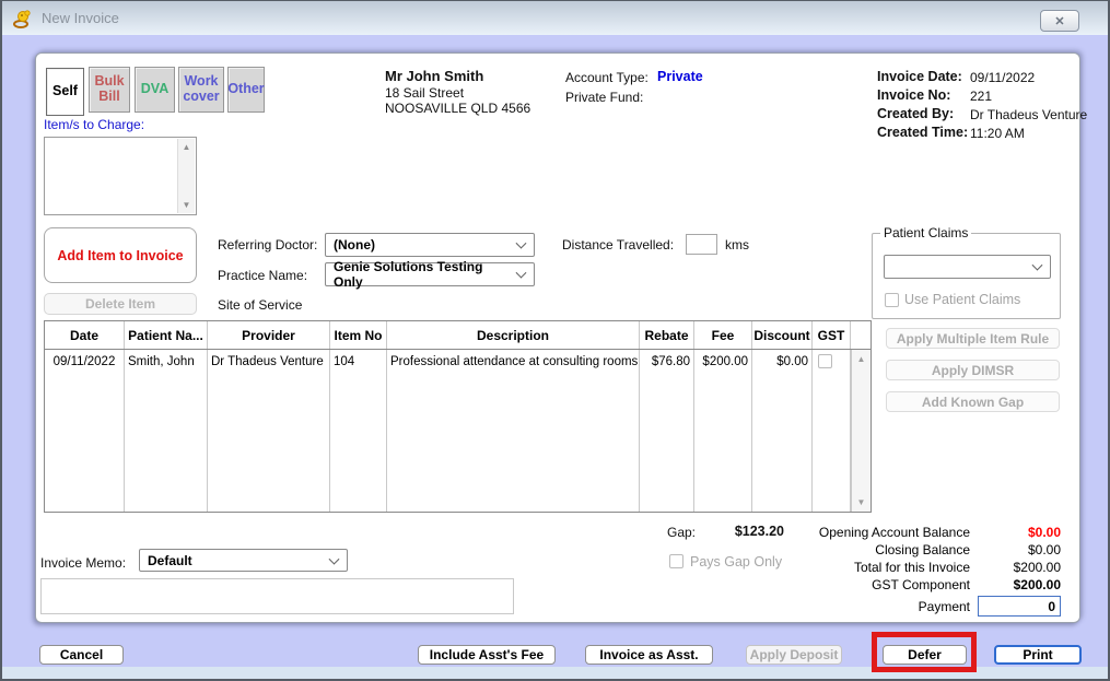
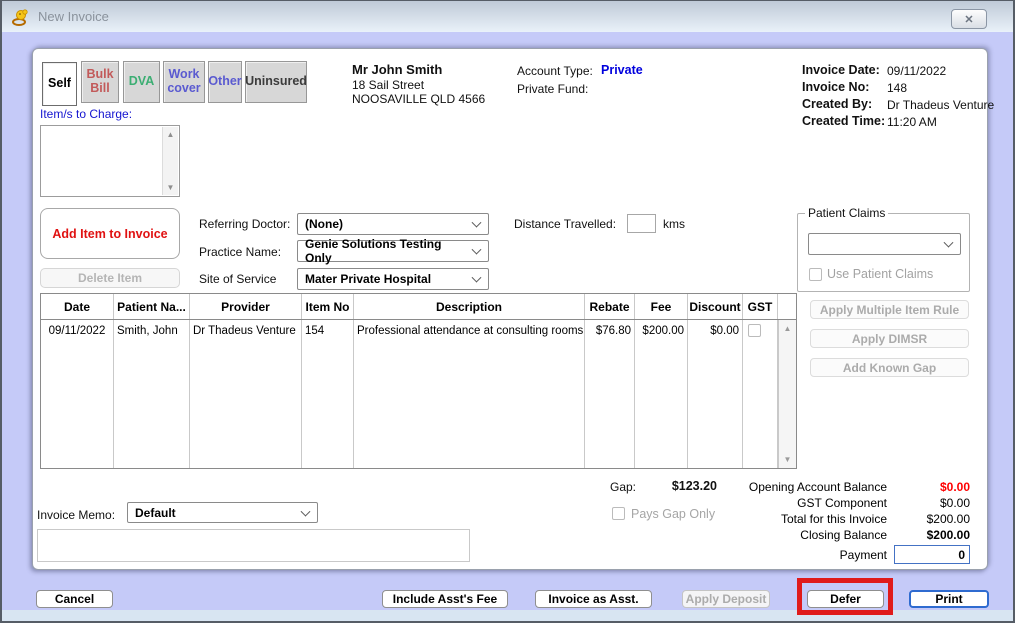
  New Invoice
  ✕
  Self
  Bulk Bill
  DVA
  Work cover
  Other
+ Uninsured
  Item/s to Charge:
  ▲
  ▼
  Add Item to Invoice
  Delete Item
  Mr John Smith
  18 Sail Street
  NOOSAVILLE QLD 4566
  Account Type:
  Private
  Private Fund:
  Invoice Date:
  09/11/2022
  Invoice No:
- 221
+ 148
  Created By:
  Dr Thadeus Venture
  Created Time:
  11:20 AM
  Referring Doctor:
  (None)
  Practice Name:
  Genie Solutions Testing Only
  Site of Service
+ Mater Private Hospital
  Distance Travelled:
  kms
  Patient Claims
  Use Patient Claims
  Apply Multiple Item Rule
  Apply DIMSR
  Add Known Gap
  Date
  Patient Na...
  Provider
  Item No
  Description
  Rebate
  Fee
  Discount
  GST
  09/11/2022
  Smith, John
  Dr Thadeus Venture
- 104
+ 154
  Professional attendance at consulting rooms.
  $76.80
  $200.00
  $0.00
  ▲
  ▼
  Gap:
  $123.20
  Pays Gap Only
  Opening Account Balance
  $0.00
- Closing Balance
+ GST Component
  $0.00
  Total for this Invoice
  $200.00
- GST Component
+ Closing Balance
  $200.00
  Payment
  0
  Invoice Memo:
  Default
  Cancel
  Include Asst's Fee
  Invoice as Asst.
  Apply Deposit
  Defer
  Print
